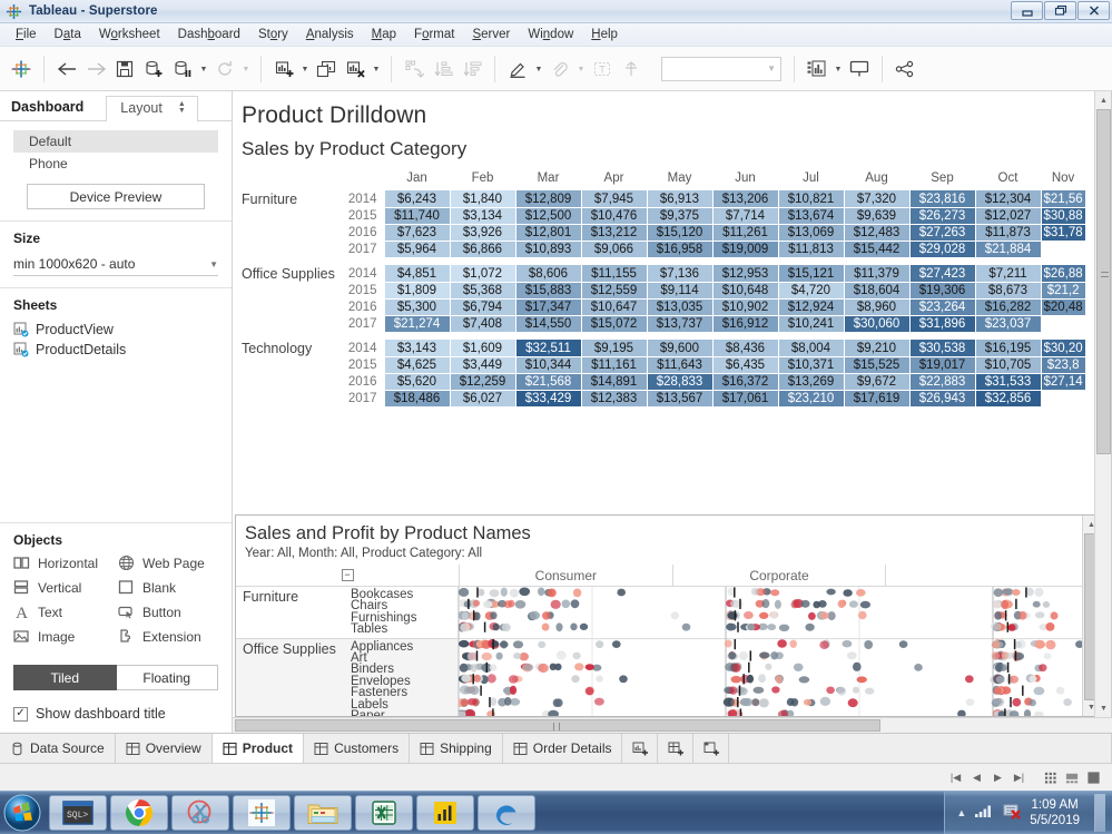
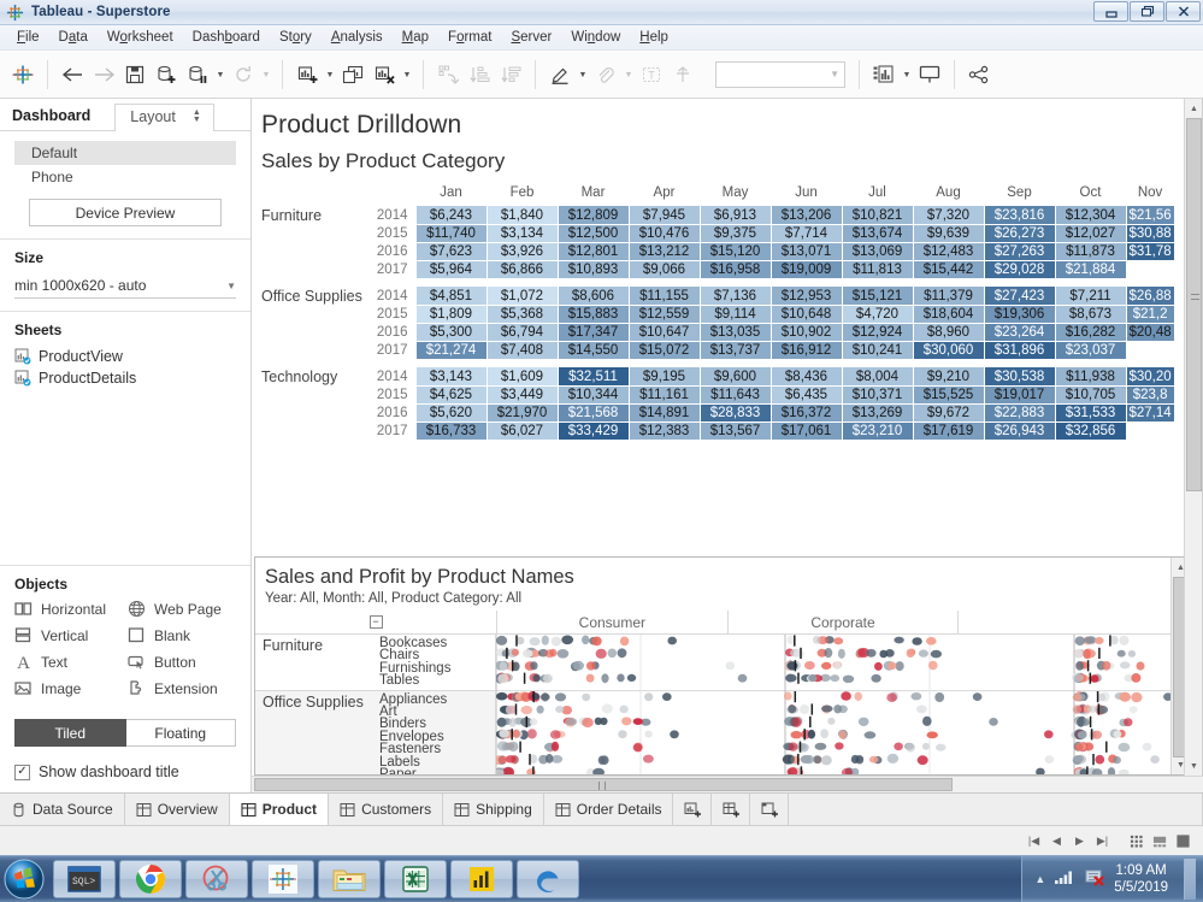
  Tableau - Superstore
  File
  Data
  Worksheet
  Dashboard
  Story
  Analysis
  Map
  Format
  Server
  Window
  Help
  T
  ▼
  Dashboard
  Layout
  Default
  Phone
  Device Preview
  Size
  min 1000x620 - auto
  ▼
  Sheets
  ProductView
  ProductDetails
  Objects
  Horizontal
  Web Page
  Vertical
  Blank
  A
  Text
  Button
  Image
  Extension
  Tiled
  Floating
  ✓
  Show dashboard title
  Product Drilldown
  Sales by Product Category
  		Jan	Feb	Mar	Apr	May	Jun	Jul	Aug	Sep	Oct	Nov
  Furniture	2014	$6,243	$1,840	$12,809	$7,945	$6,913	$13,206	$10,821	$7,320	$23,816	$12,304	$21,56
  	2015	$11,740	$3,134	$12,500	$10,476	$9,375	$7,714	$13,674	$9,639	$26,273	$12,027	$30,88
- 	2016	$7,623	$3,926	$12,801	$13,212	$15,120	$11,261	$13,069	$12,483	$27,263	$11,873	$31,78
+ 	2016	$7,623	$3,926	$12,801	$13,212	$15,120	$13,071	$13,069	$12,483	$27,263	$11,873	$31,78
  	2017	$5,964	$6,866	$10,893	$9,066	$16,958	$19,009	$11,813	$15,442	$29,028	$21,884
  Office Supplies	2014	$4,851	$1,072	$8,606	$11,155	$7,136	$12,953	$15,121	$11,379	$27,423	$7,211	$26,88
  	2015	$1,809	$5,368	$15,883	$12,559	$9,114	$10,648	$4,720	$18,604	$19,306	$8,673	$21,2
  	2016	$5,300	$6,794	$17,347	$10,647	$13,035	$10,902	$12,924	$8,960	$23,264	$16,282	$20,48
  	2017	$21,274	$7,408	$14,550	$15,072	$13,737	$16,912	$10,241	$30,060	$31,896	$23,037
- Technology	2014	$3,143	$1,609	$32,511	$9,195	$9,600	$8,436	$8,004	$9,210	$30,538	$16,195	$30,20
+ Technology	2014	$3,143	$1,609	$32,511	$9,195	$9,600	$8,436	$8,004	$9,210	$30,538	$11,938	$30,20
  	2015	$4,625	$3,449	$10,344	$11,161	$11,643	$6,435	$10,371	$15,525	$19,017	$10,705	$23,8
- 	2016	$5,620	$12,259	$21,568	$14,891	$28,833	$16,372	$13,269	$9,672	$22,883	$31,533	$27,14
+ 	2016	$5,620	$21,970	$21,568	$14,891	$28,833	$16,372	$13,269	$9,672	$22,883	$31,533	$27,14
- 	2017	$18,486	$6,027	$33,429	$12,383	$13,567	$17,061	$23,210	$17,619	$26,943	$32,856
+ 	2017	$16,733	$6,027	$33,429	$12,383	$13,567	$17,061	$23,210	$17,619	$26,943	$32,856
  Sales and Profit by Product Names
  Year: All, Month: All, Product Category: All
  −
  Consumer
  Corporate
  Furniture
  Bookcases
  Chairs
  Furnishings
  Tables
  Office Supplies
  Appliances
  Art
  Binders
  Envelopes
  Fasteners
  Labels
  Data Source
  Overview
  Product
  Customers
  Shipping
  Order Details
  |◀
  ◀
  ▶
  ▶|
  SQL>
  ▲
  1:09 AM
  5/5/2019
